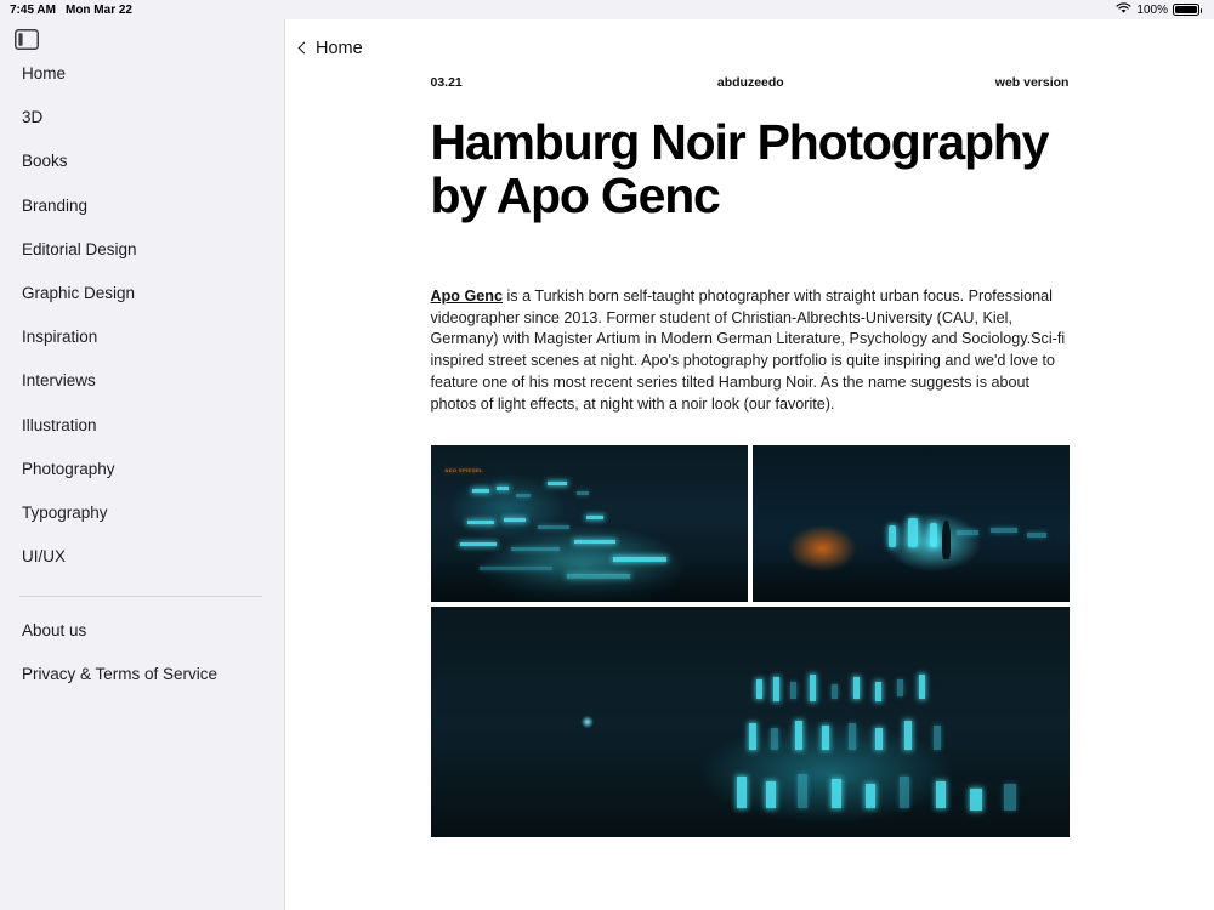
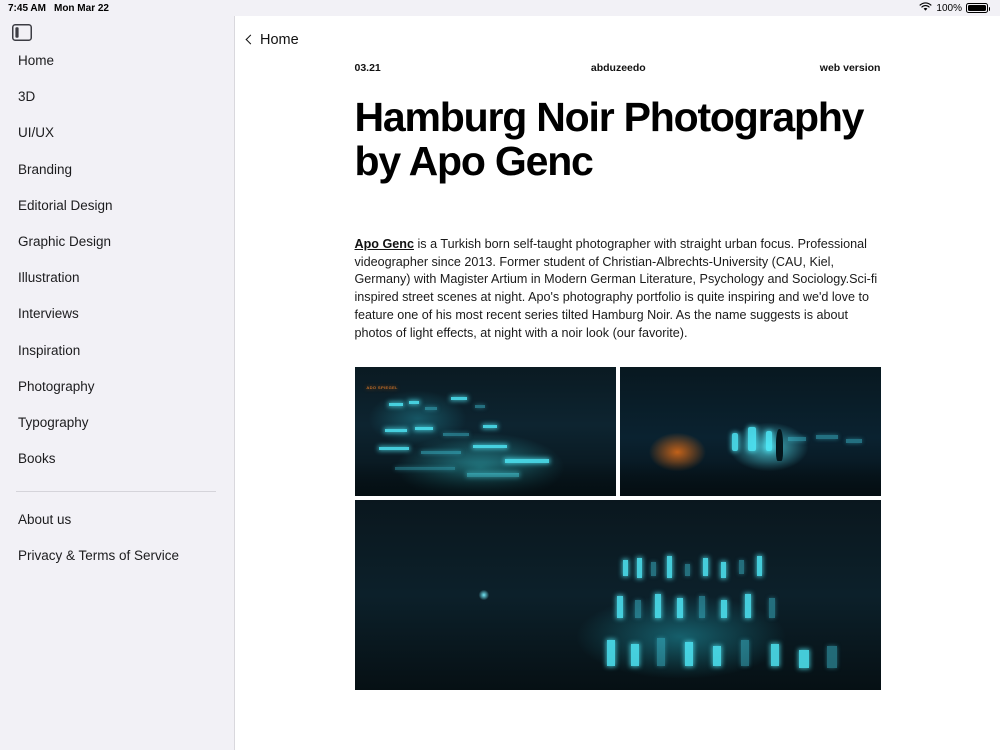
  7:45 AM
  Mon Mar 22
  100%
  Home
  3D
- Books
+ UI/UX
  Branding
  Editorial Design
  Graphic Design
- Inspiration
+ Illustration
  Interviews
- Illustration
+ Inspiration
  Photography
  Typography
- UI/UX
+ Books
  About us
  Privacy & Terms of Service
  Home
  03.21
  abduzeedo
  web version
  Hamburg Noir Photography by Apo Genc
  Apo Genc is a Turkish born self-taught photographer with straight urban focus. Professional videographer since 2013. Former student of Christian-Albrechts-University (CAU, Kiel, Germany) with Magister Artium in Modern German Literature, Psychology and Sociology.Sci-fi inspired street scenes at night. Apo's photography portfolio is quite inspiring and we'd love to feature one of his most recent series tilted Hamburg Noir. As the name suggests is about photos of light effects, at night with a noir look (our favorite).
